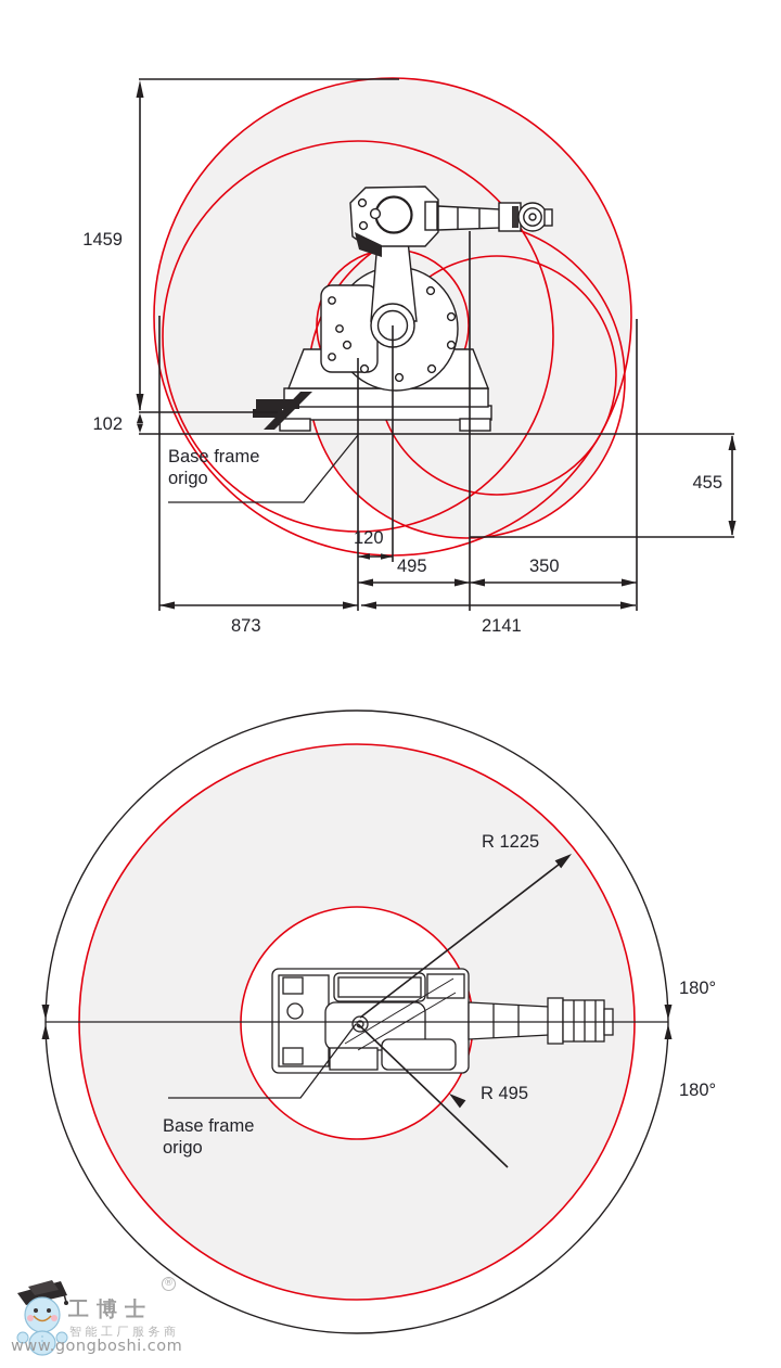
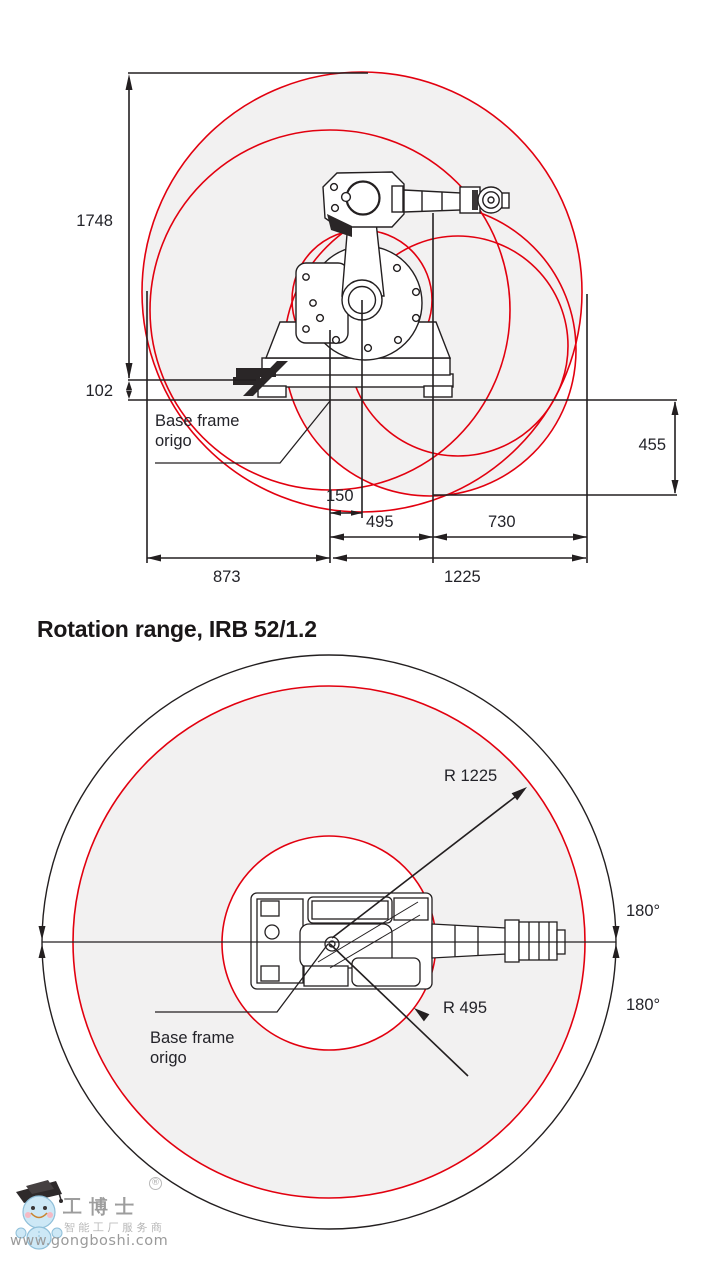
- 1459
+ 1748
  102
  Base frame origo
- 120
+ 150
  495
- 350
+ 730
  873
- 2141
+ 1225
  455
+ Rotation range, IRB 52/1.2
  R 1225
  180°
  180°
  R 495
  Base frame origo
  工博士
  ®
  智能工厂服务商
  www.gongboshi.com
